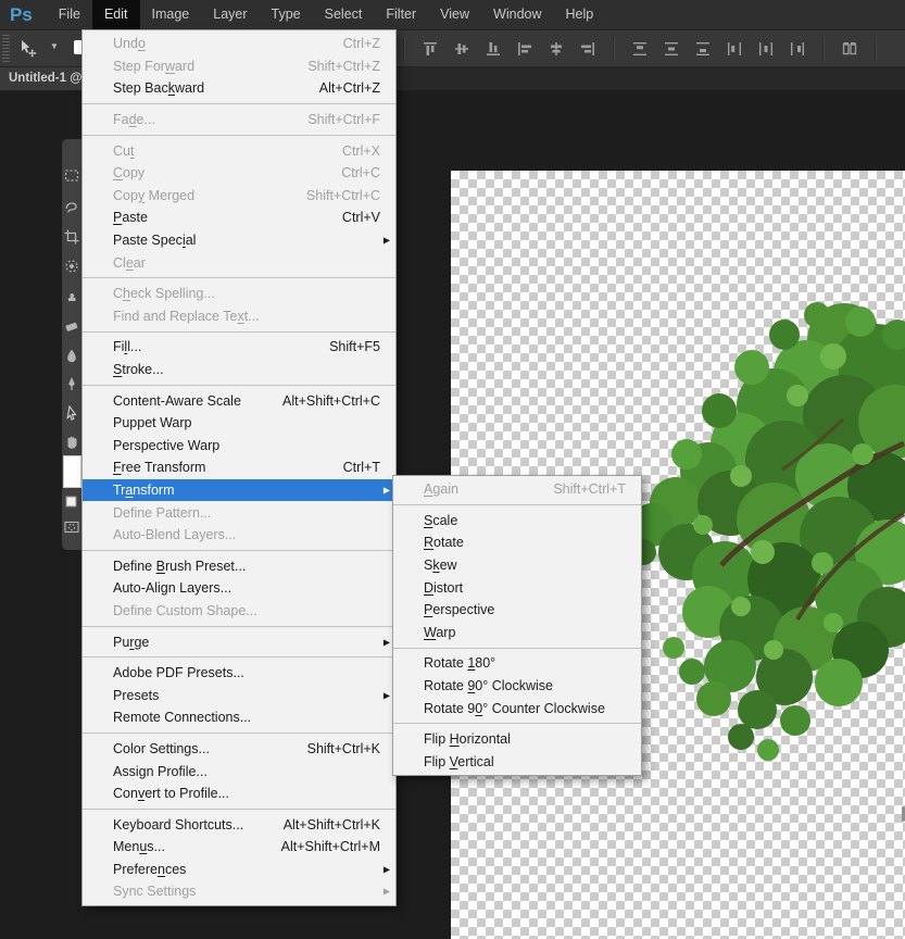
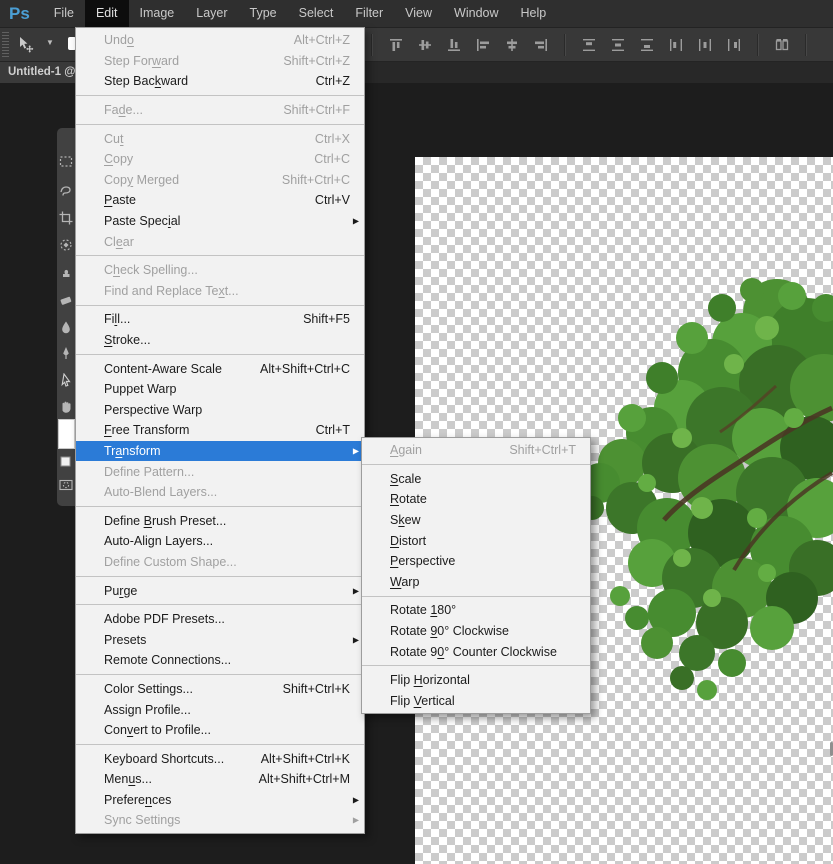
  Ps
  File
  Edit
  Image
  Layer
  Type
  Select
  Filter
  View
  Window
  Help
  ▼
  Untitled-1 @
  Undo
- Ctrl+Z
+ Alt+Ctrl+Z
  Step Forward
  Shift+Ctrl+Z
  Step Backward
- Alt+Ctrl+Z
+ Ctrl+Z
  Fade...
  Shift+Ctrl+F
  Cut
  Ctrl+X
  Copy
  Ctrl+C
  Copy Merged
  Shift+Ctrl+C
  Paste
  Ctrl+V
  Paste Special
  ▶
  Clear
  Check Spelling...
  Find and Replace Text...
  Fill...
  Shift+F5
  Stroke...
  Content-Aware Scale
  Alt+Shift+Ctrl+C
  Puppet Warp
  Perspective Warp
  Free Transform
  Ctrl+T
  Transform
  ▶
  Define Pattern...
  Auto-Blend Layers...
  Define Brush Preset...
  Auto-Align Layers...
  Define Custom Shape...
  Purge
  ▶
  Adobe PDF Presets...
  Presets
  ▶
  Remote Connections...
  Color Settings...
  Shift+Ctrl+K
  Assign Profile...
  Convert to Profile...
  Keyboard Shortcuts...
  Alt+Shift+Ctrl+K
  Menus...
  Alt+Shift+Ctrl+M
  Preferences
  ▶
  Sync Settings
  ▶
  Again
  Shift+Ctrl+T
  Scale
  Rotate
  Skew
  Distort
  Perspective
  Warp
  Rotate 180°
  Rotate 90° Clockwise
  Rotate 90° Counter Clockwise
  Flip Horizontal
  Flip Vertical
